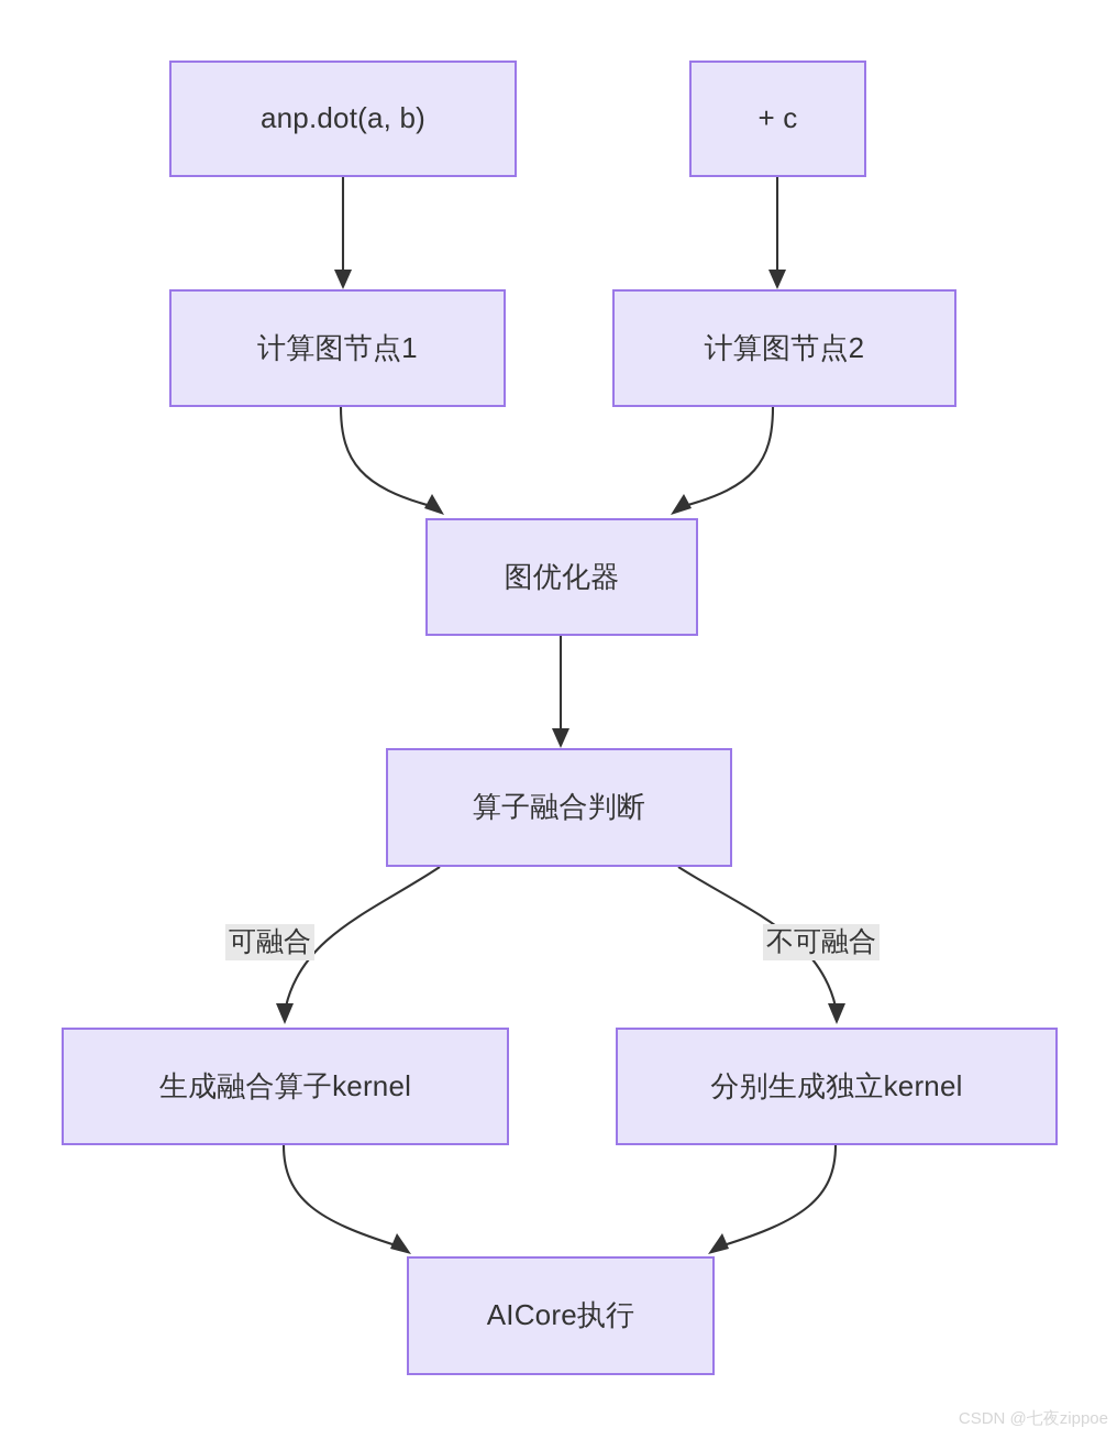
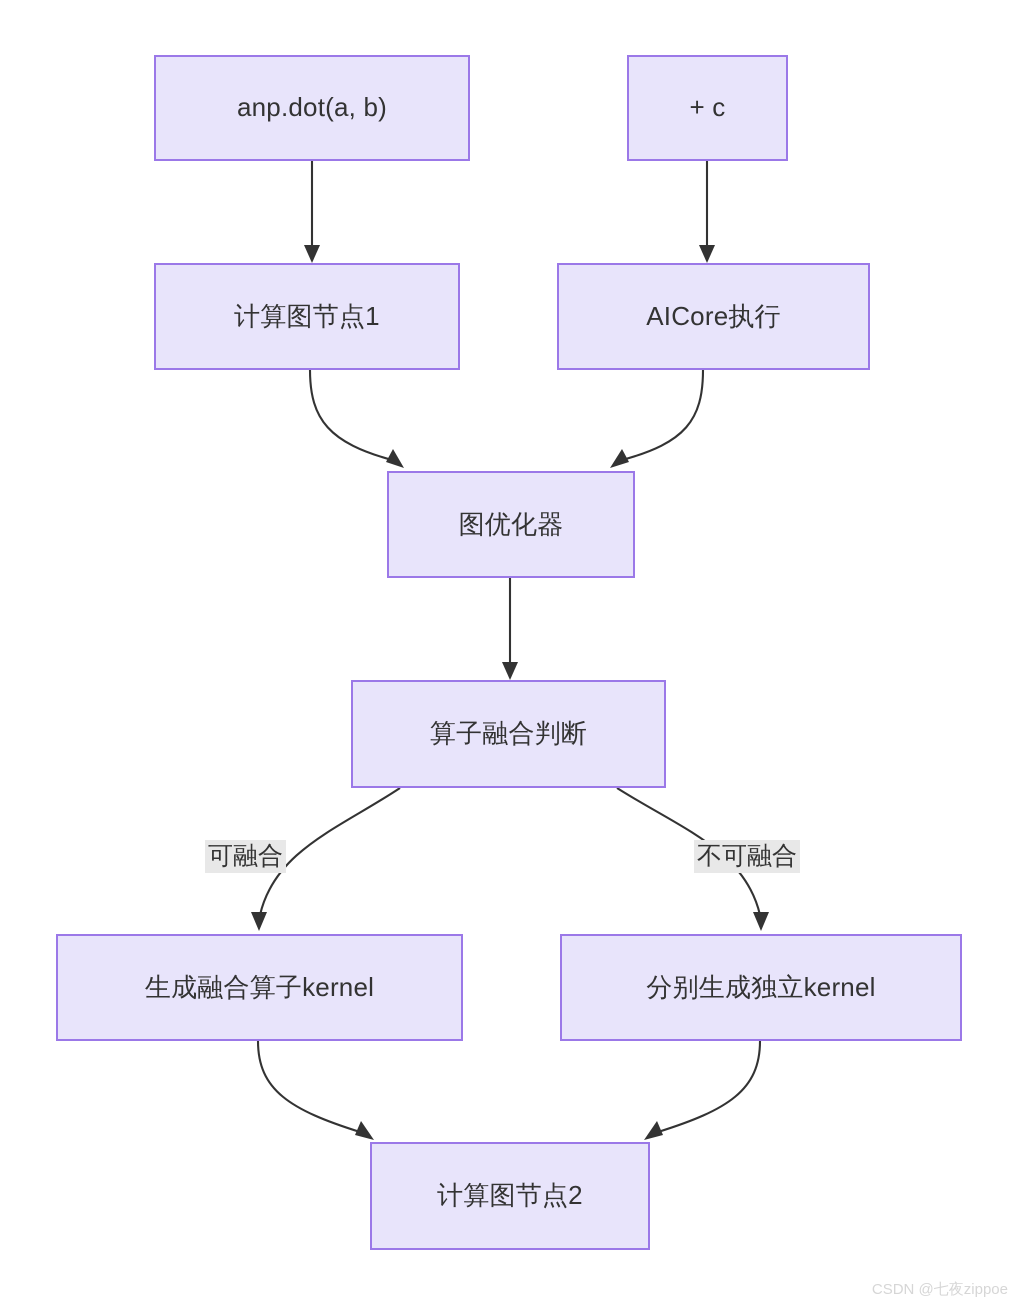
  anp.dot(a, b)
  + c
  计算图节点1
- 计算图节点2
+ AICore执行
  图优化器
  算子融合判断
  生成融合算子kernel
  分别生成独立kernel
- AICore执行
+ 计算图节点2
  可融合
  不可融合
  CSDN @七夜zippoe
